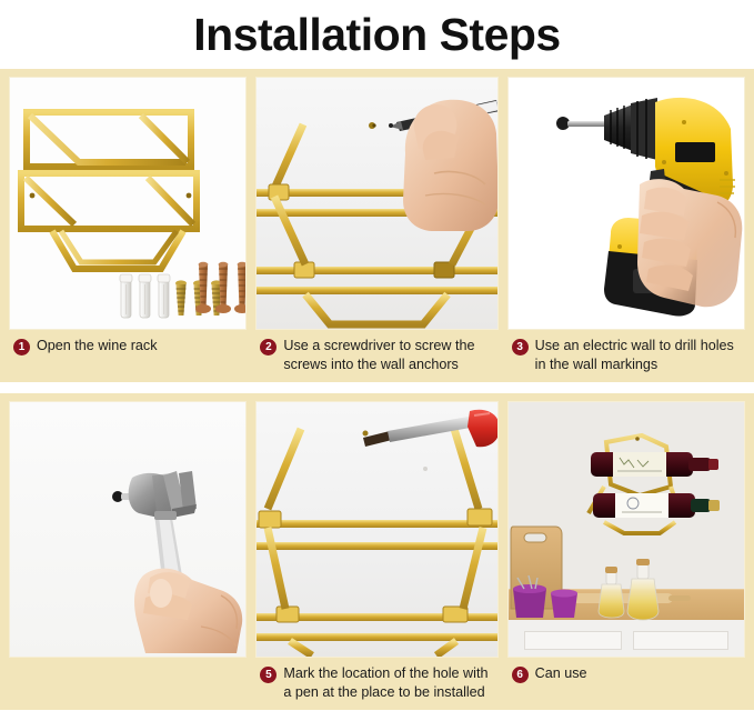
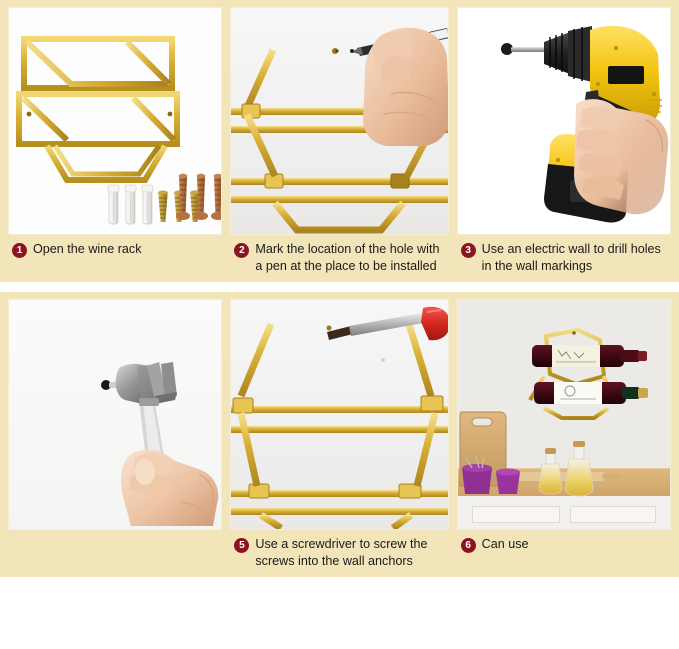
- Installation Steps
  1
  Open the wine rack
  2
- Use a screwdriver to screw the screws into the wall anchors
+ Mark the location of the hole with a pen at the place to be installed
  3
  Use an electric wall to drill holes in the wall markings
  5
- Mark the location of the hole with a pen at the place to be installed
+ Use a screwdriver to screw the screws into the wall anchors
  6
  Can use
